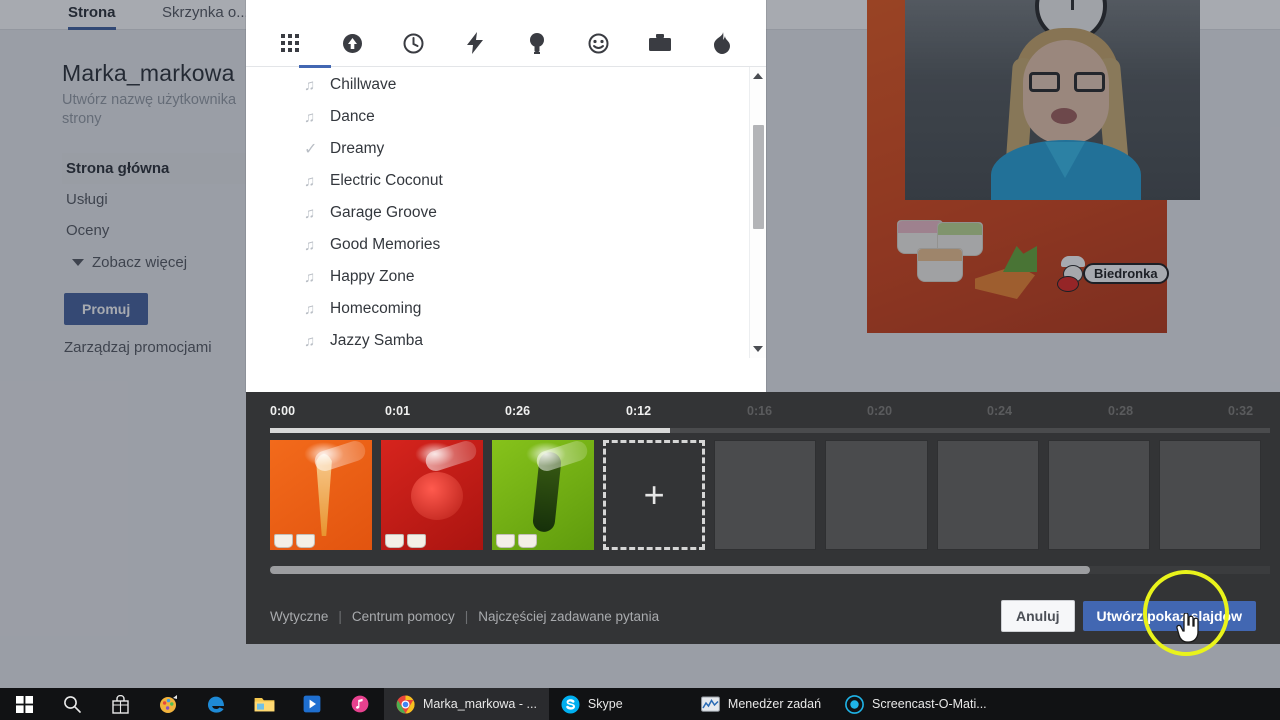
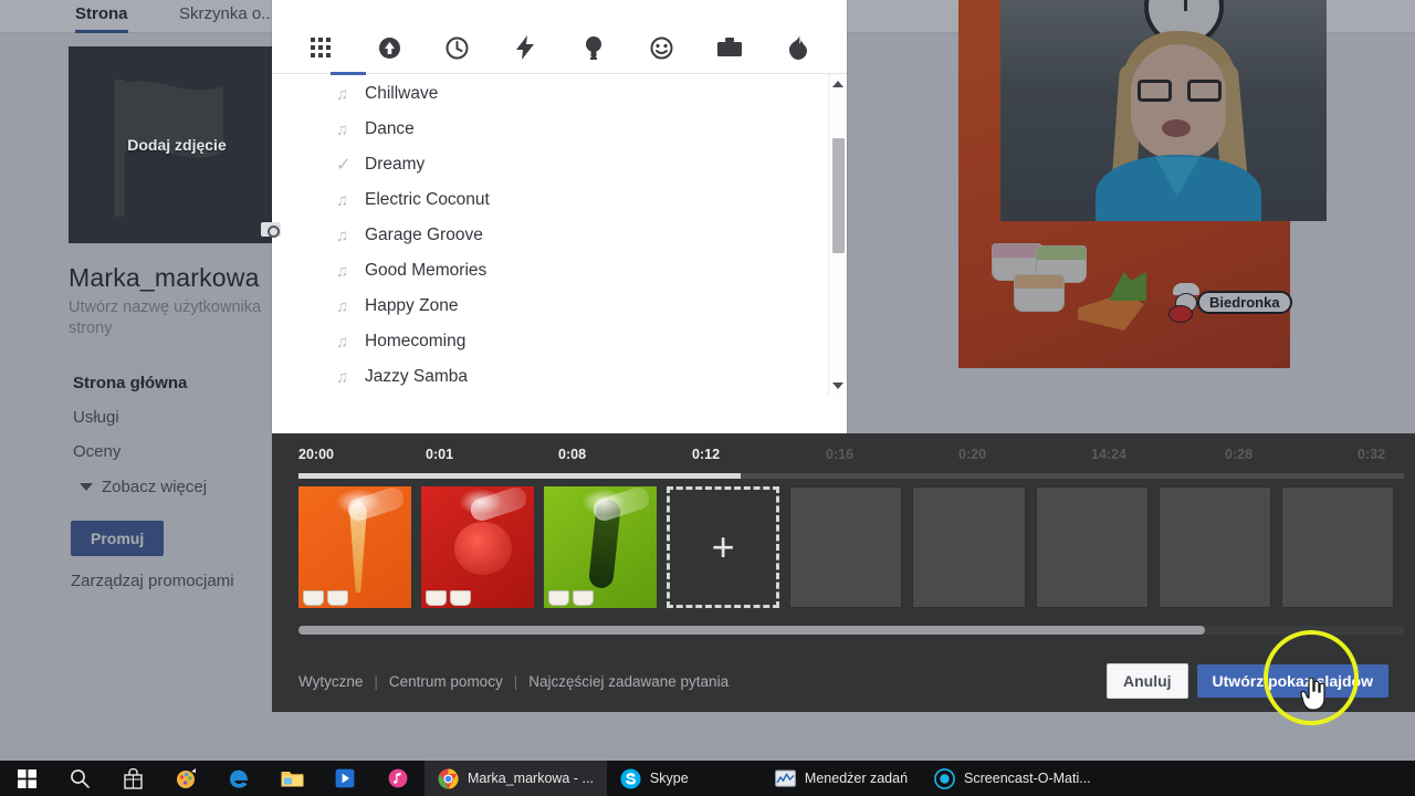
  Strona
  Skrzynka o..
+ Dodaj zdjęcie
  Marka_markowa
  Utwórz nazwę użytkownika strony
  Strona główna
  Usługi
  Oceny
  Zobacz więcej
  Promuj
  Zarządzaj promocjami
  Biedronka
  ♫
  Chillwave
  ♫
  Dance
  ✓
  Dreamy
  ♫
  Electric Coconut
  ♫
  Garage Groove
  ♫
  Good Memories
  ♫
  Happy Zone
  ♫
  Homecoming
  ♫
  Jazzy Samba
- 0:00
+ 20:00
  0:01
- 0:26
+ 0:08
  0:12
  0:16
  0:20
- 0:24
+ 14:24
  0:28
  0:32
  +
  Wytyczne
  |
  Centrum pomocy
  |
  Najczęściej zadawane pytania
  Anuluj
  Utwórz pokaz slajdów
  Marka_markowa - ...
  Skype
  Menedżer zadań
  Screencast-O-Mati...
